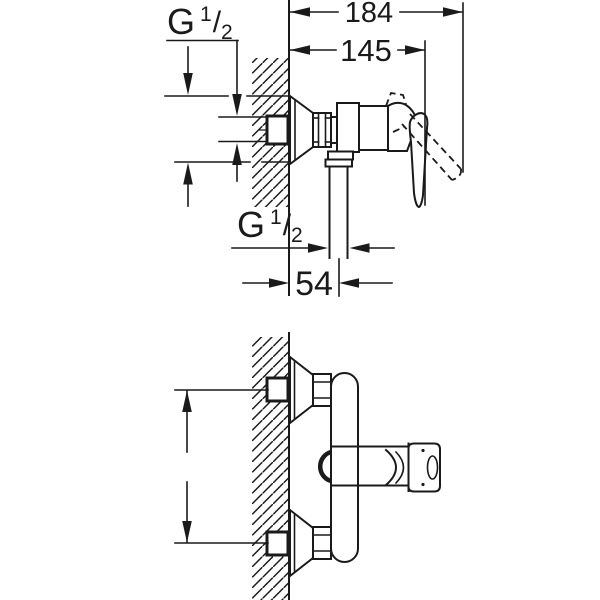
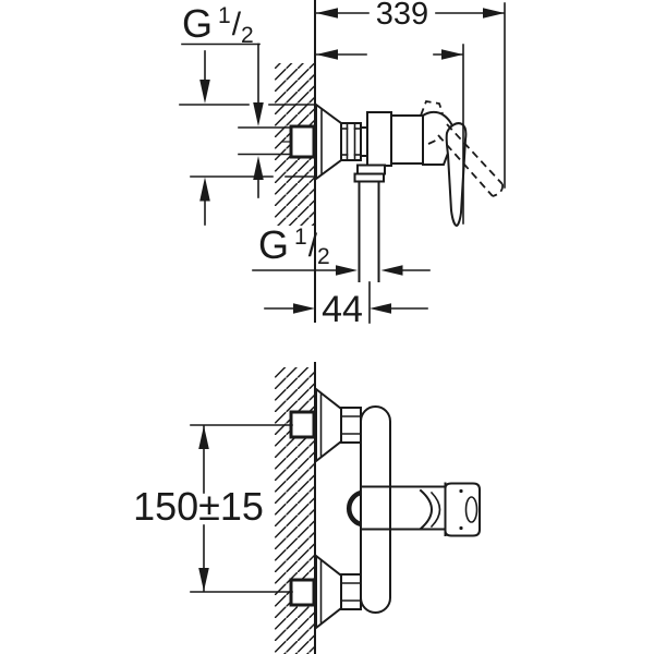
- 184
+ 339
- 145
  G 1/2
  G 1/2
- 54
+ 44
+ 150±15
